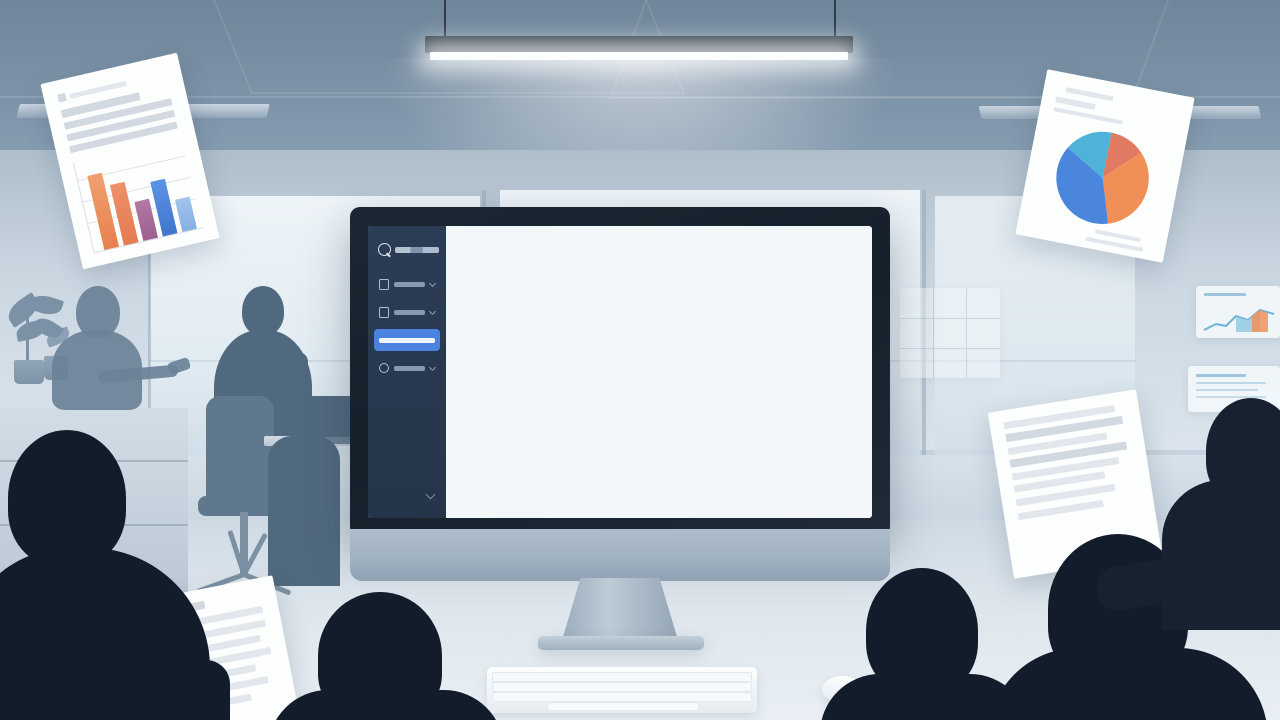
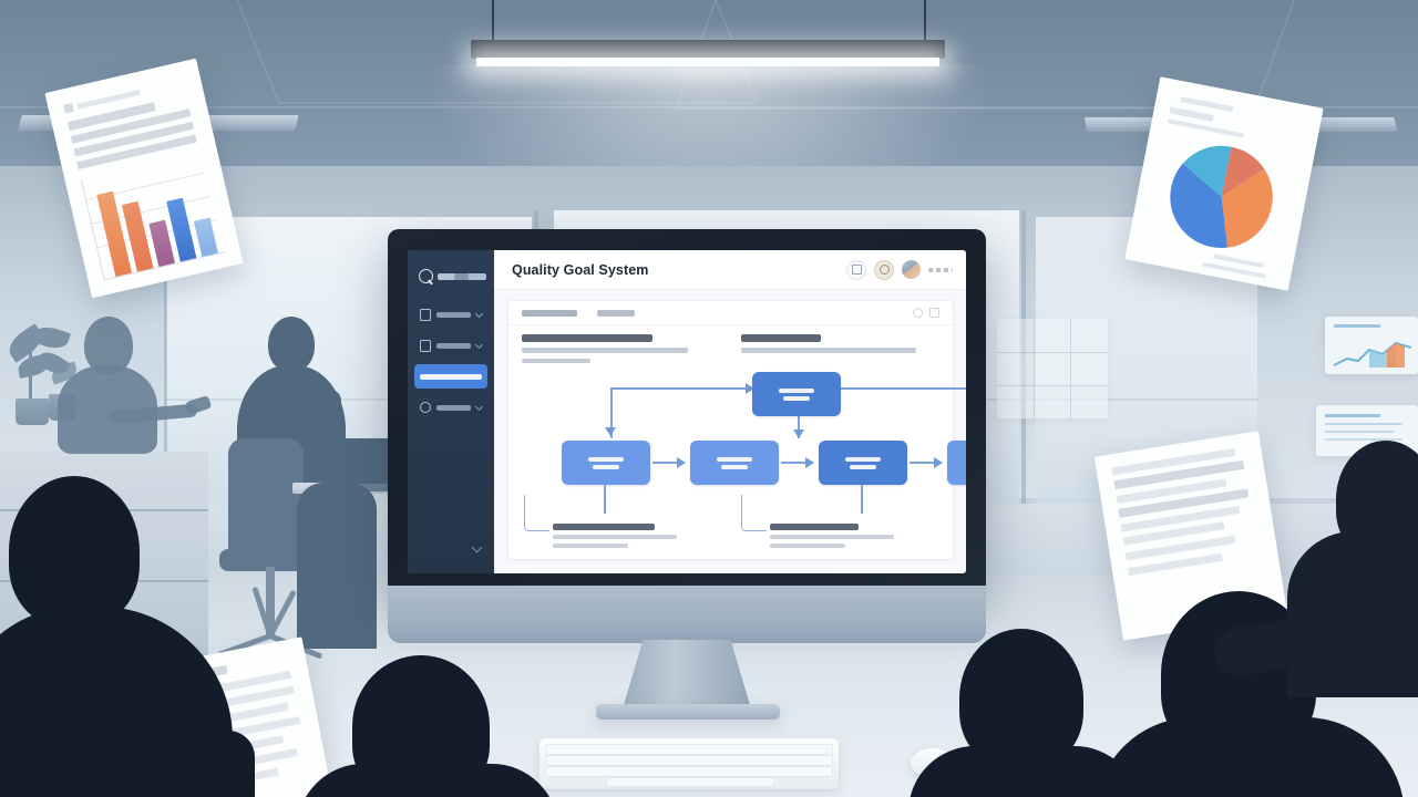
+ Quality Goal System
